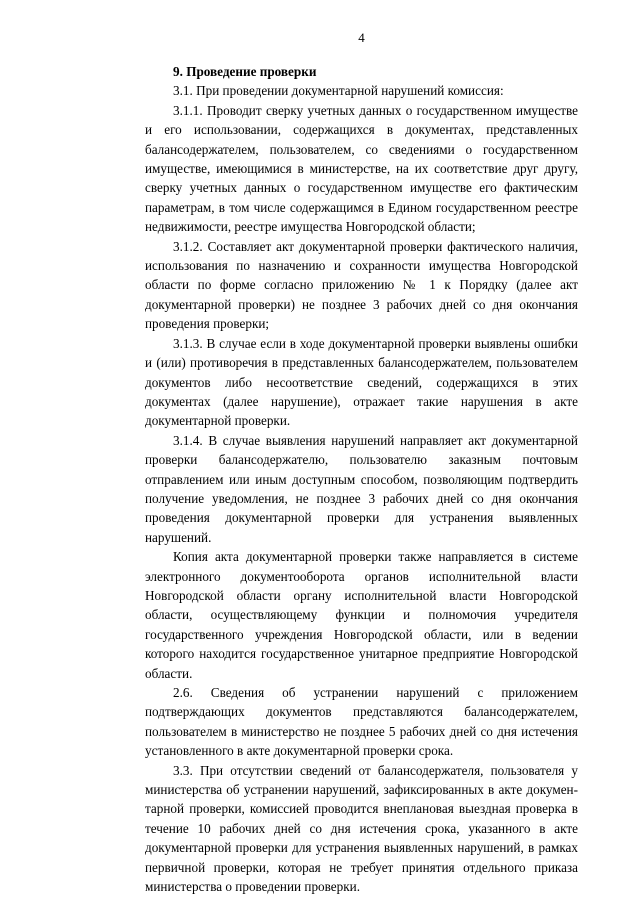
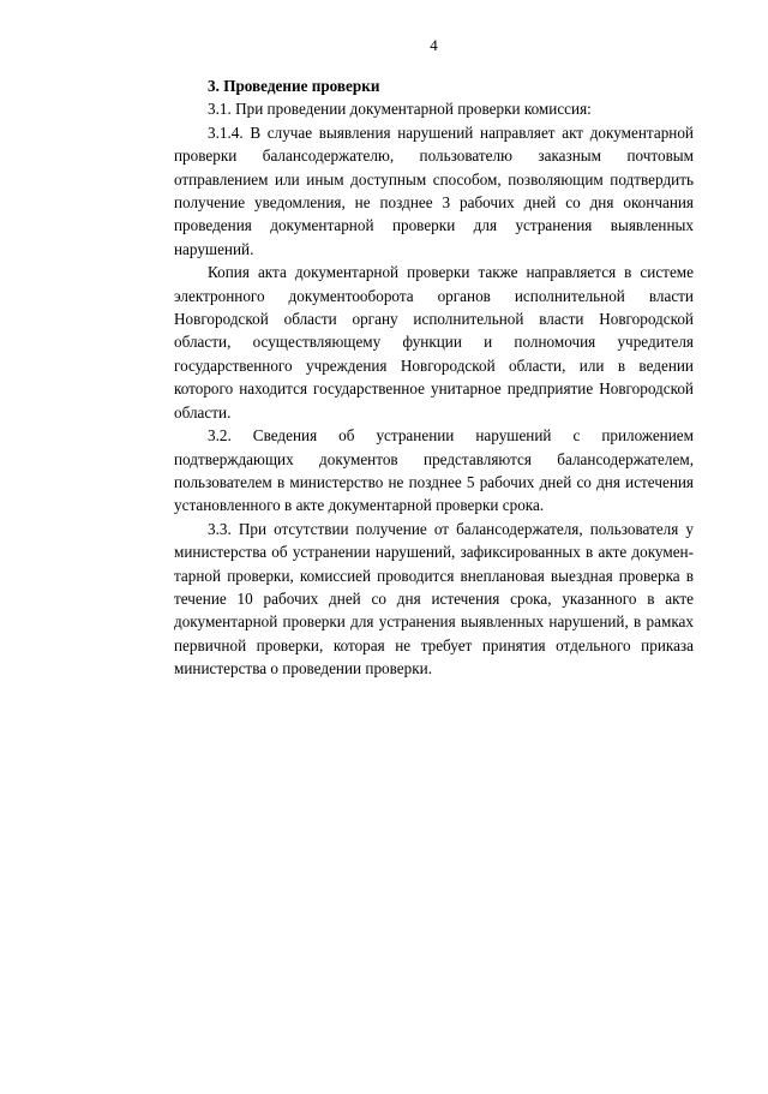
  4
- 9. Проведение проверки
+ 3. Проведение проверки
- 3.1. При проведении документарной нарушений комиссия:
+ 3.1. При проведении документарной проверки комиссия:
- 3.1.1. Проводит сверку учетных данных о государственном имуществе и его использовании, содержащихся в документах, представленных балансодержателем, пользователем, со сведениями о государственном имуществе, имеющимися в министерстве, на их соответствие друг другу, сверку учетных данных о государственном имуществе его фактическим параметрам, в том числе содержащимся в Едином государственном реестре недвижимости, реестре имущества Новгородской области;
- 3.1.2. Составляет акт документарной проверки фактического наличия, использования по назначению и сохранности имущества Новгородской области по форме согласно приложению № 1 к Порядку (далее акт документарной проверки) не позднее 3 рабочих дней со дня окончания проведения проверки;
- 3.1.3. В случае если в ходе документарной проверки выявлены ошибки и (или) противоречия в представленных балансодержателем, пользователем документов либо несоответствие сведений, содержащихся в этих документах (далее нарушение), отражает такие нарушения в акте документарной проверки.
  3.1.4. В случае выявления нарушений направляет акт документарной проверки балансодержателю, пользователю заказным почтовым отправлением или иным доступным способом, позволяющим подтвердить получение уведомления, не позднее 3 рабочих дней со дня окончания проведения документарной проверки для устранения выявленных нарушений.
  Копия акта документарной проверки также направляется в системе электронного документооборота органов исполнительной власти Новгородской области органу исполнительной власти Новгородской области, осуществляющему функции и полномочия учредителя государственного учреждения Новгородской области, или в ведении которого находится государственное унитарное предприятие Новгородской области.
- 2.6. Сведения об устранении нарушений с приложением подтверждающих документов представляются балансодержателем, пользователем в министерство не позднее 5 рабочих дней со дня истечения установленного в акте документарной проверки срока.
+ 3.2. Сведения об устранении нарушений с приложением подтверждающих документов представляются балансодержателем, пользователем в министерство не позднее 5 рабочих дней со дня истечения установленного в акте документарной проверки срока.
- 3.3. При отсутствии сведений от балансодержателя, пользователя у министерства об устранении нарушений, зафиксированных в акте докумен-тарной проверки, комиссией проводится внеплановая выездная проверка в течение 10 рабочих дней со дня истечения срока, указанного в акте документарной проверки для устранения выявленных нарушений, в рамках первичной проверки, которая не требует принятия отдельного приказа министерства о проведении проверки.
+ 3.3. При отсутствии получение от балансодержателя, пользователя у министерства об устранении нарушений, зафиксированных в акте докумен-тарной проверки, комиссией проводится внеплановая выездная проверка в течение 10 рабочих дней со дня истечения срока, указанного в акте документарной проверки для устранения выявленных нарушений, в рамках первичной проверки, которая не требует принятия отдельного приказа министерства о проведении проверки.
